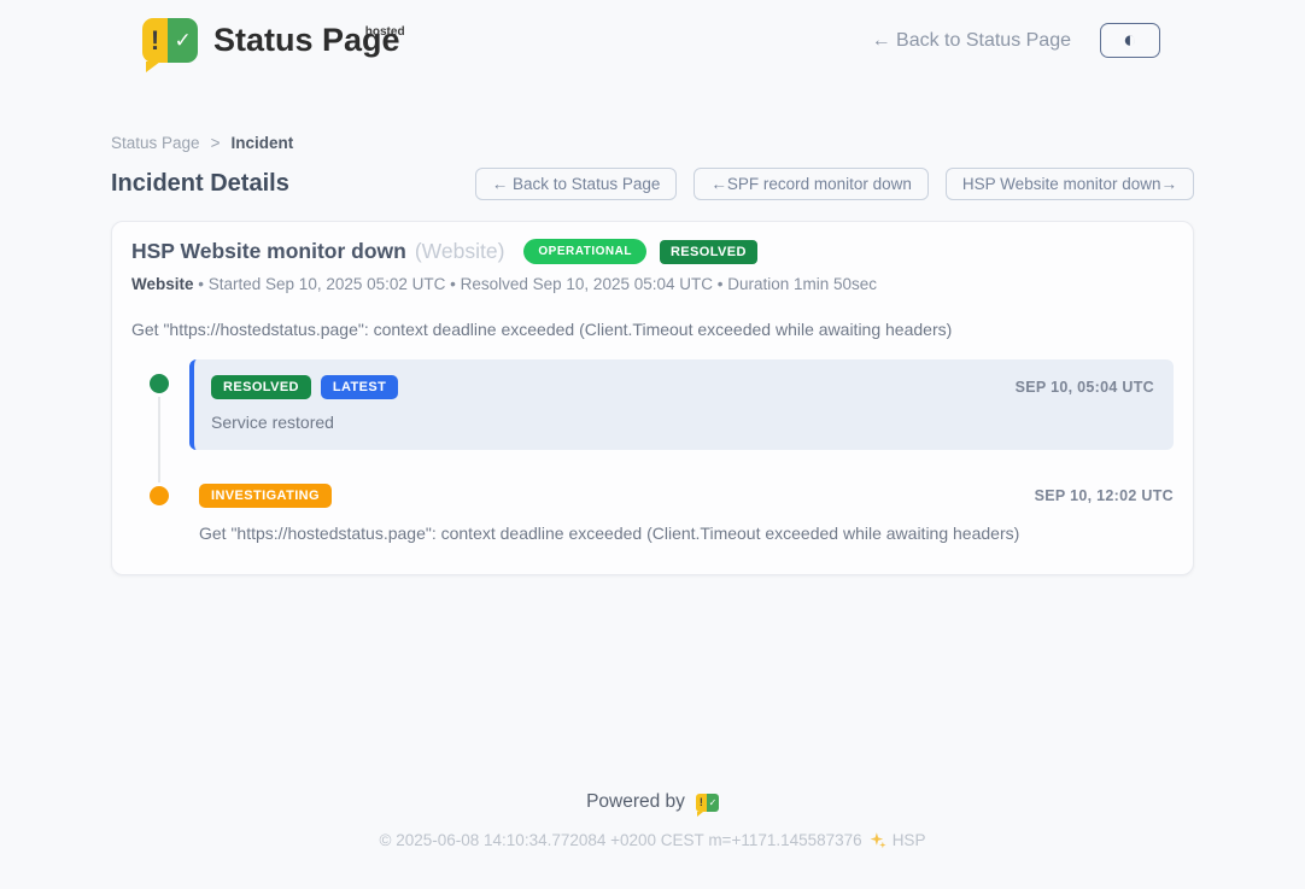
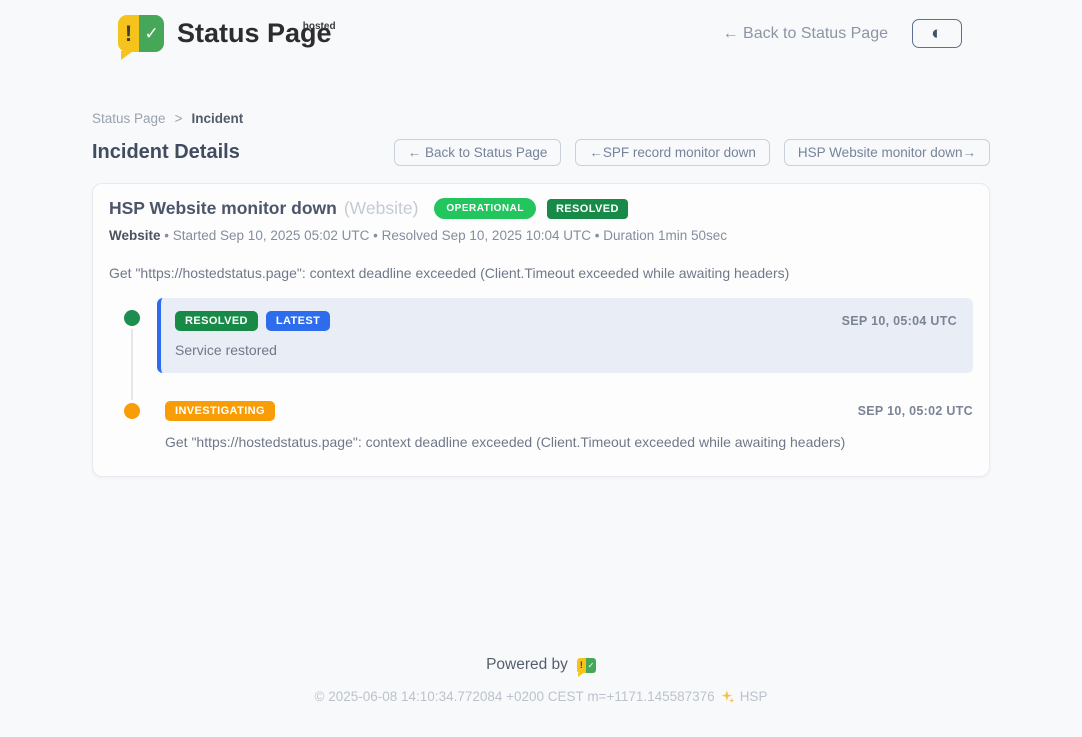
  !
  ✓
  Status Page
  hosted
  ← Back to Status Page
  ◐
  Status Page
  >
  Incident
  Incident Details
  ← Back to Status Page
  ←SPF record monitor down
  HSP Website monitor down→
  HSP Website monitor down
  (Website)
  OPERATIONAL
  RESOLVED
- Website • Started Sep 10, 2025 05:02 UTC • Resolved Sep 10, 2025 05:04 UTC • Duration 1min 50sec
+ Website • Started Sep 10, 2025 05:02 UTC • Resolved Sep 10, 2025 10:04 UTC • Duration 1min 50sec
  Get "https://hostedstatus.page": context deadline exceeded (Client.Timeout exceeded while awaiting headers)
  RESOLVED
  LATEST
  SEP 10, 05:04 UTC
  Service restored
  INVESTIGATING
- SEP 10, 12:02 UTC
+ SEP 10, 05:02 UTC
  Get "https://hostedstatus.page": context deadline exceeded (Client.Timeout exceeded while awaiting headers)
  Powered by
  !
  ✓
  © 2025-06-08 14:10:34.772084 +0200 CEST m=+1171.145587376
  HSP
